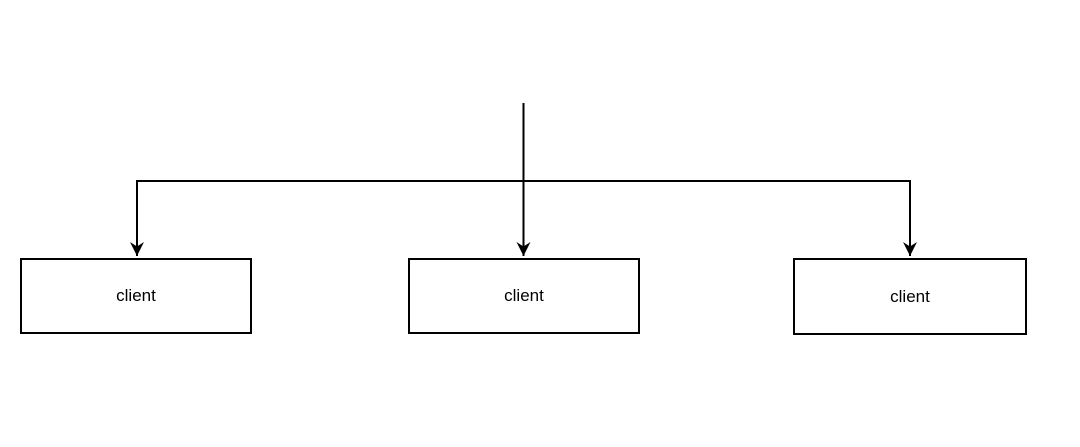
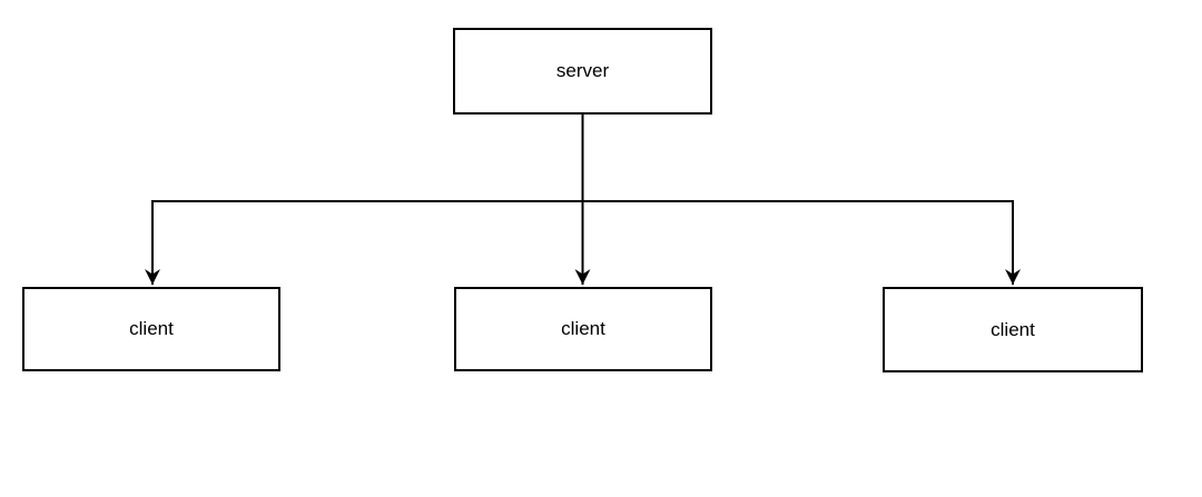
+ server
  client
  client
  client
